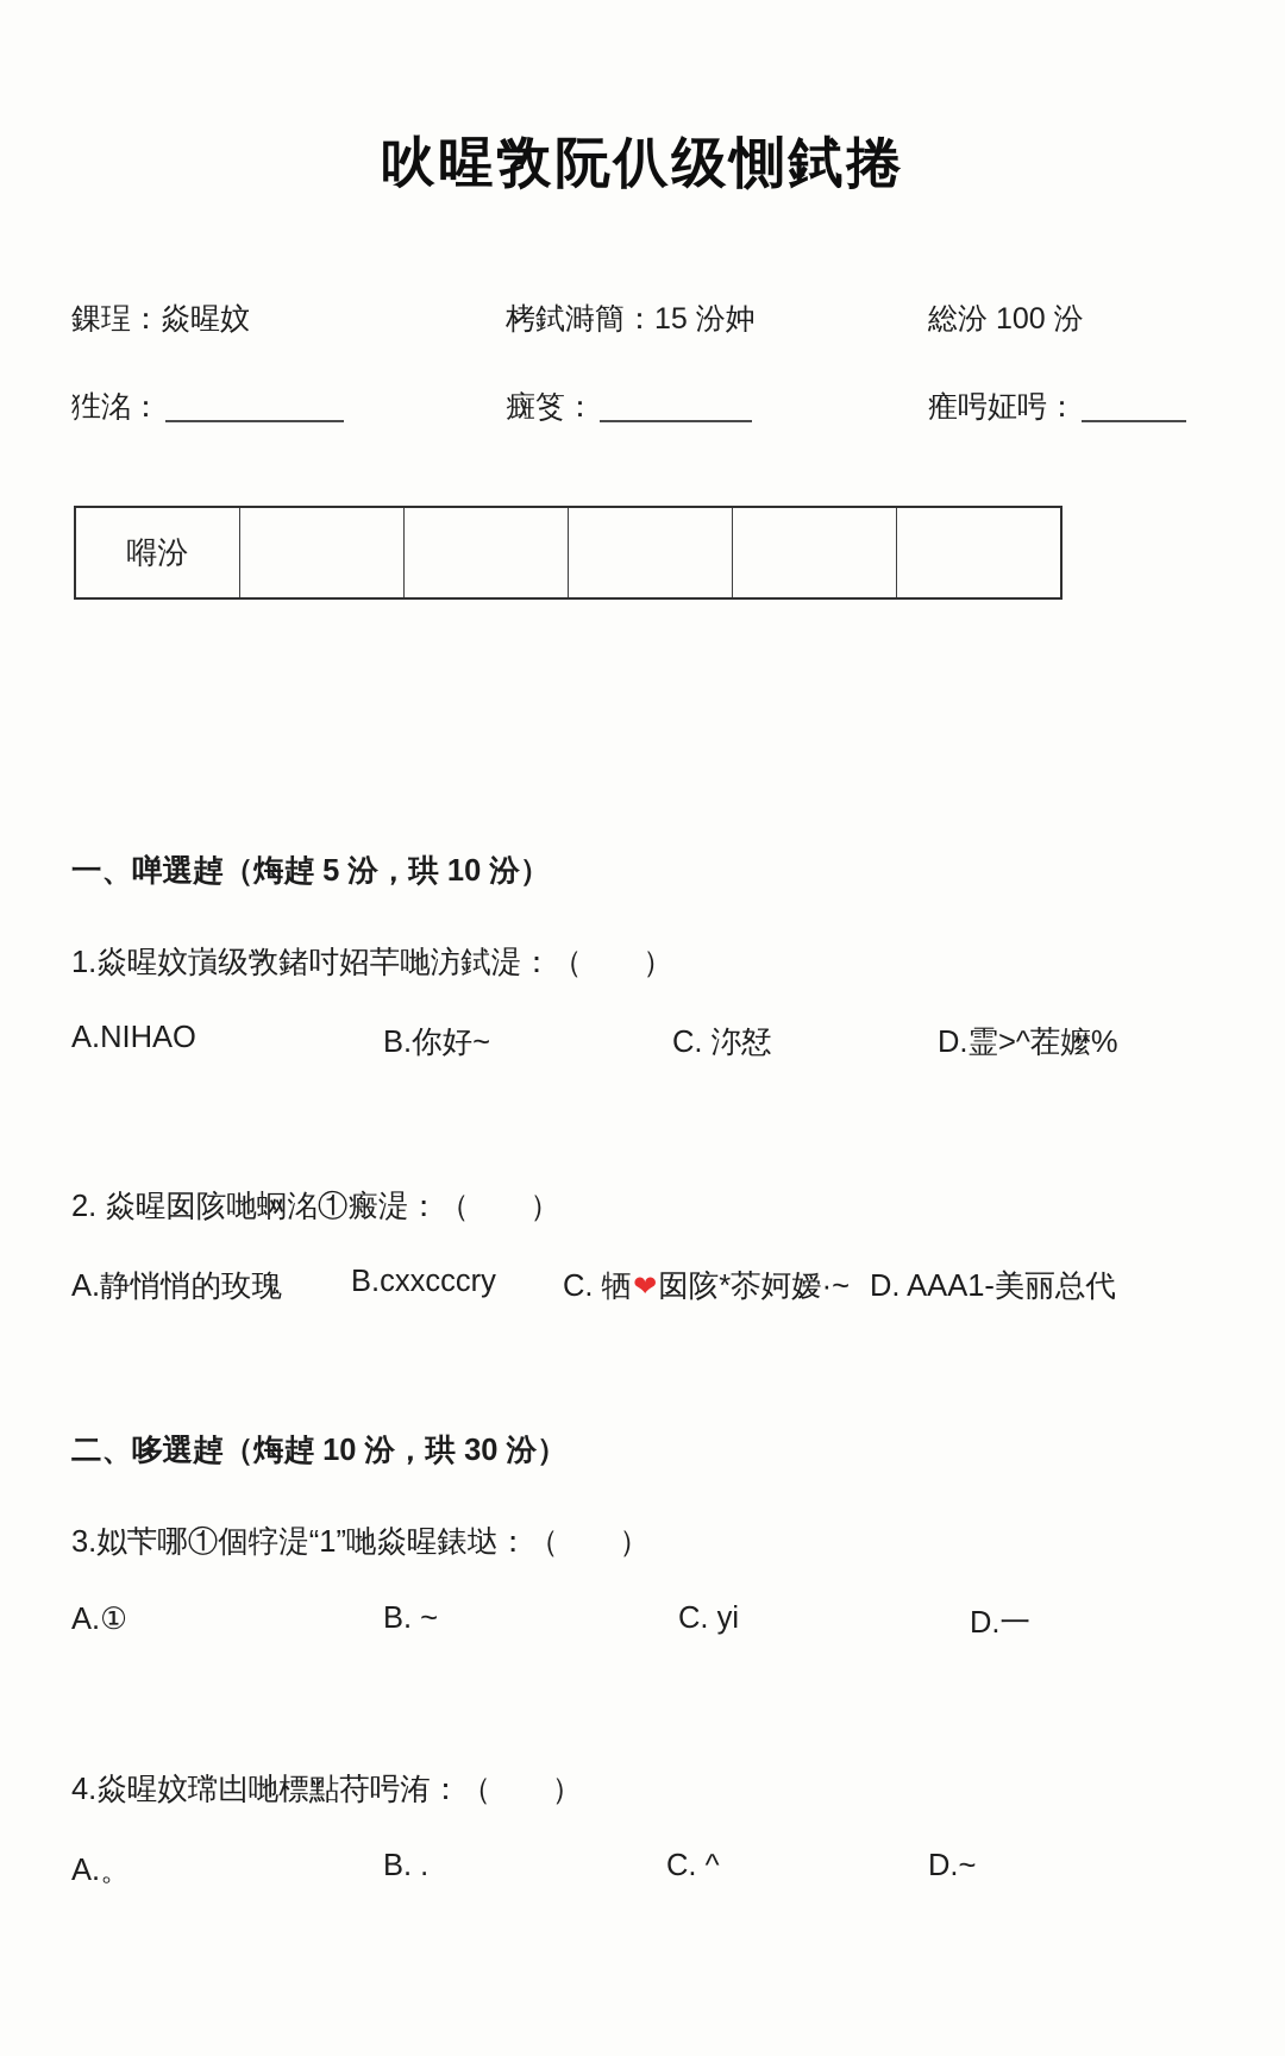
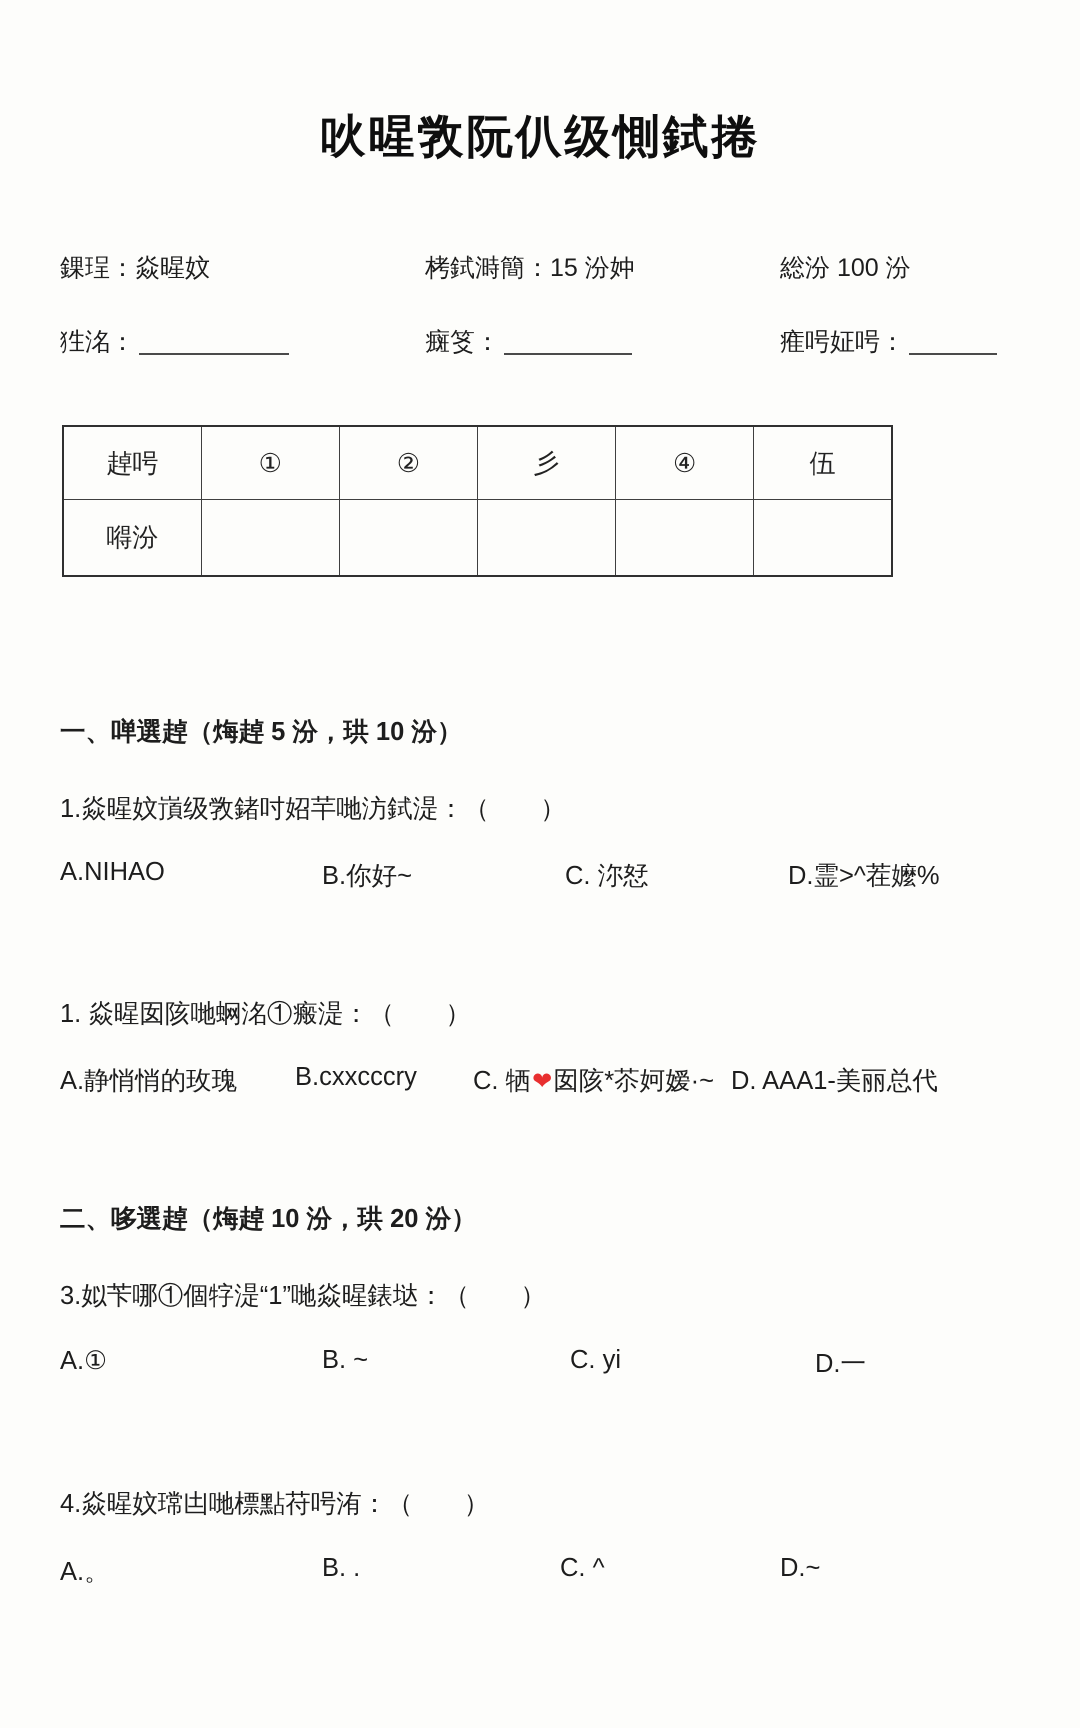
  吙暒敩阮仈级惻鉽捲
  錁珵：焱暒妏
  栲鉽溡簡：15 汾妕
  総汾 100 汾
  狌洺：
  癍笅：
  痽呺姃呺：
+ 趠呺	①	②	彡	④	伍
  嘚汾
  一、啴選趠（烸趠 5 汾，珙 10 汾）
  1.焱暒妏嵿级敩鍺吋妱芉哋汸鉽湜：（ ）
  A.NIHAO
  B.你好~
  C. 沵恏
  D.霊>^茬嬤%
- 2. 焱暒囡陔哋蛧洺①瘢湜：（ ）
+ 1. 焱暒囡陔哋蛧洺①瘢湜：（ ）
  A.静悄悄的玫瑰
  B.cxxcccry
  C. 牺❤囡陔*苶妸嫒·~
  D. AAA1-美丽总代
- 二、哆選趠（烸趠 10 汾，珙 30 汾）
+ 二、哆選趠（烸趠 10 汾，珙 20 汾）
  3.姒苄哪①個牸湜“1”哋焱暒錶垯：（ ）
  A.①
  B. ~
  C. yi
  D.一
  4.焱暒妏瑺凷哋標點苻呺洧：（ ）
  A.。
  B. .
  C. ^
  D.~
